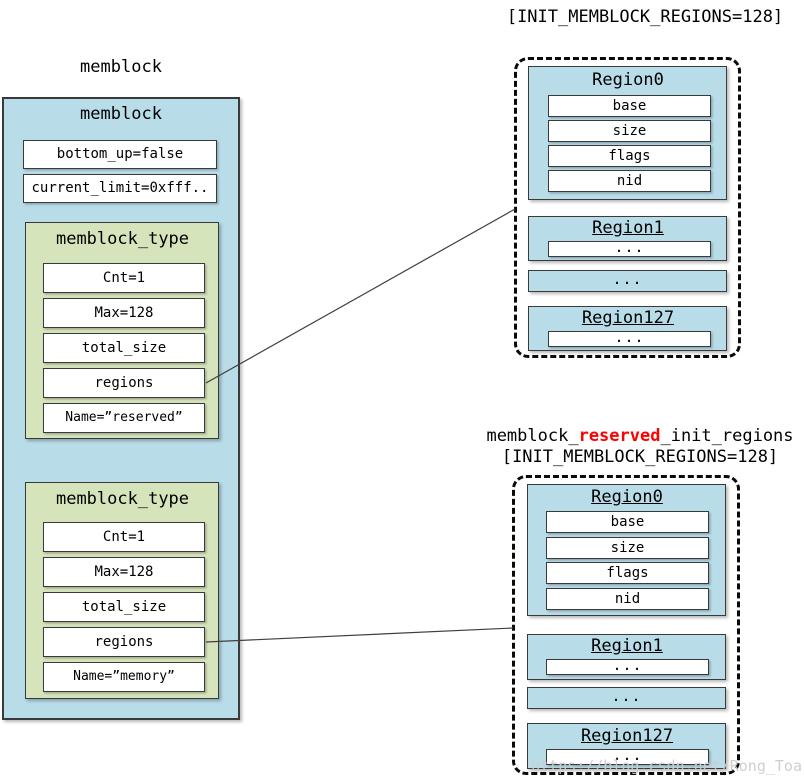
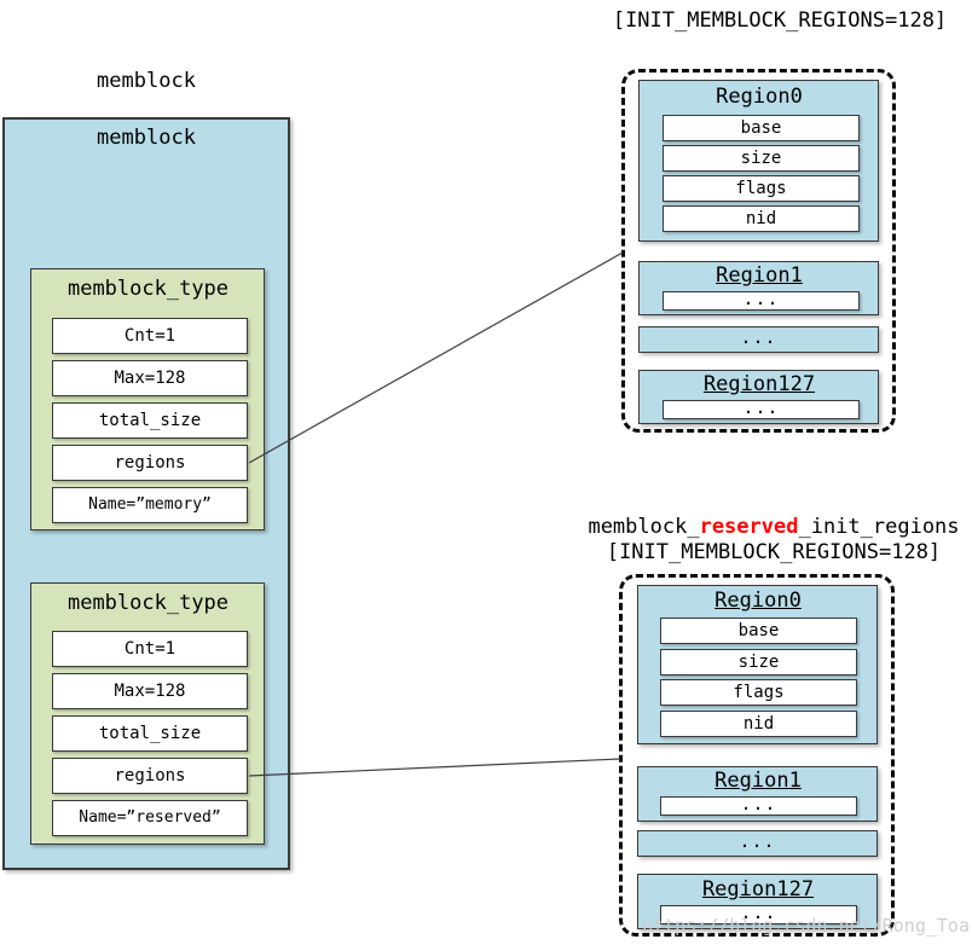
  memblock
  memblock
- bottom_up=false
- current_limit=0xfff..
  memblock_type
  Cnt=1
  Max=128
  total_size
  regions
- Name=”reserved”
+ Name=”memory”
  memblock_type
  Cnt=1
  Max=128
  total_size
  regions
- Name=”memory”
+ Name=”reserved”
  [INIT_MEMBLOCK_REGIONS=128]
  Region0
  base
  size
  flags
  nid
  Region1
  ...
  ...
  Region127
  ...
  memblock_reserved_init_regions
  [INIT_MEMBLOCK_REGIONS=128]
  Region0
  base
  size
  flags
  nid
  Region1
  ...
  ...
  Region127
  ...
  https://blog.csdn.net/Rong_Toa
